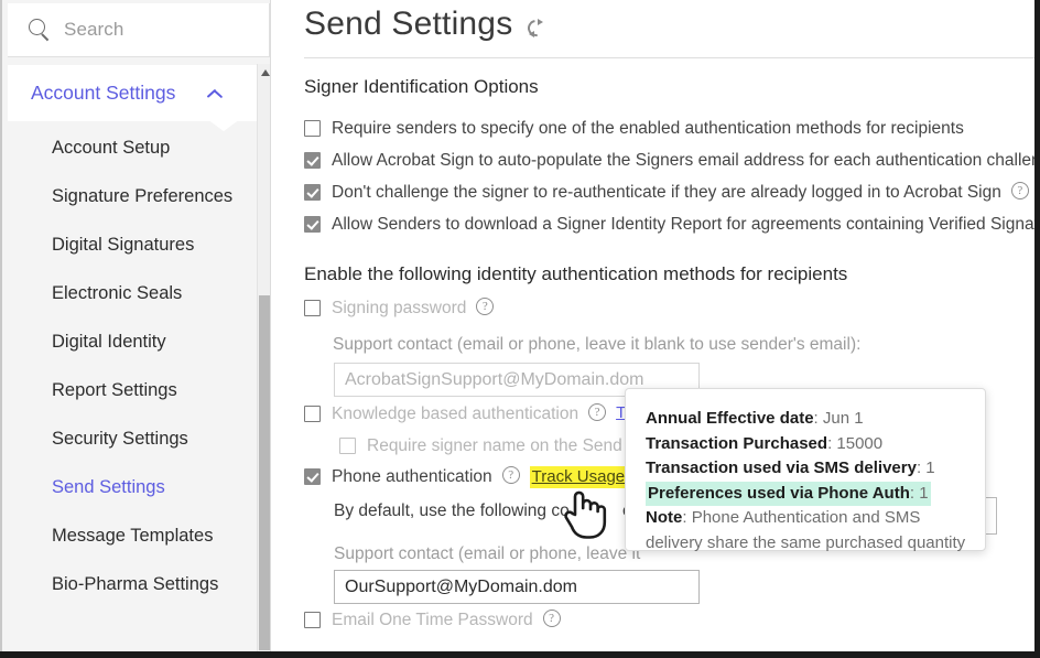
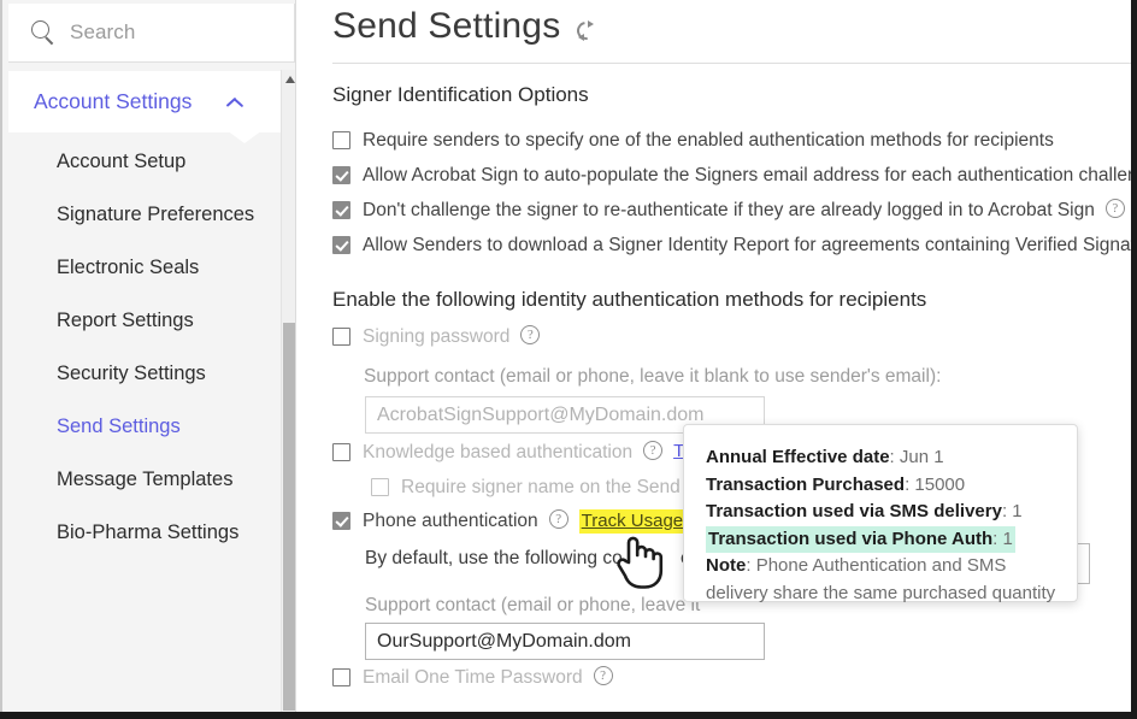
  Search
  Account Settings
  Account Setup
  Signature Preferences
- Digital Signatures
  Electronic Seals
- Digital Identity
  Report Settings
  Security Settings
  Send Settings
  Message Templates
  Bio-Pharma Settings
  Send Settings
  Signer Identification Options
  Require senders to specify one of the enabled authentication methods for recipients
  Allow Acrobat Sign to auto-populate the Signers email address for each authentication challe
  Don't challenge the signer to re-authenticate if they are already logged in to Acrobat Sign
  ?
  Allow Senders to download a Signer Identity Report for agreements containing Verified Signa
  Enable the following identity authentication methods for recipients
  Signing password
  ?
  Support contact (email or phone, leave it blank to use sender's email):
  AcrobatSignSupport@MyDomain.dom
  Knowledge based authentication
  ?
  Require signer name on the Send
  Phone authentication
  ?
  Track Usage
  By default, use the following co
  Support contact (email or phone, leave it
  OurSupport@MyDomain.dom
  Email One Time Password
  ?
  Annual Effective date: Jun 1
  Transaction Purchased: 15000
  Transaction used via SMS delivery: 1
- Preferences used via Phone Auth: 1
+ Transaction used via Phone Auth: 1
  Note: Phone Authentication and SMS delivery share the same purchased quantity
